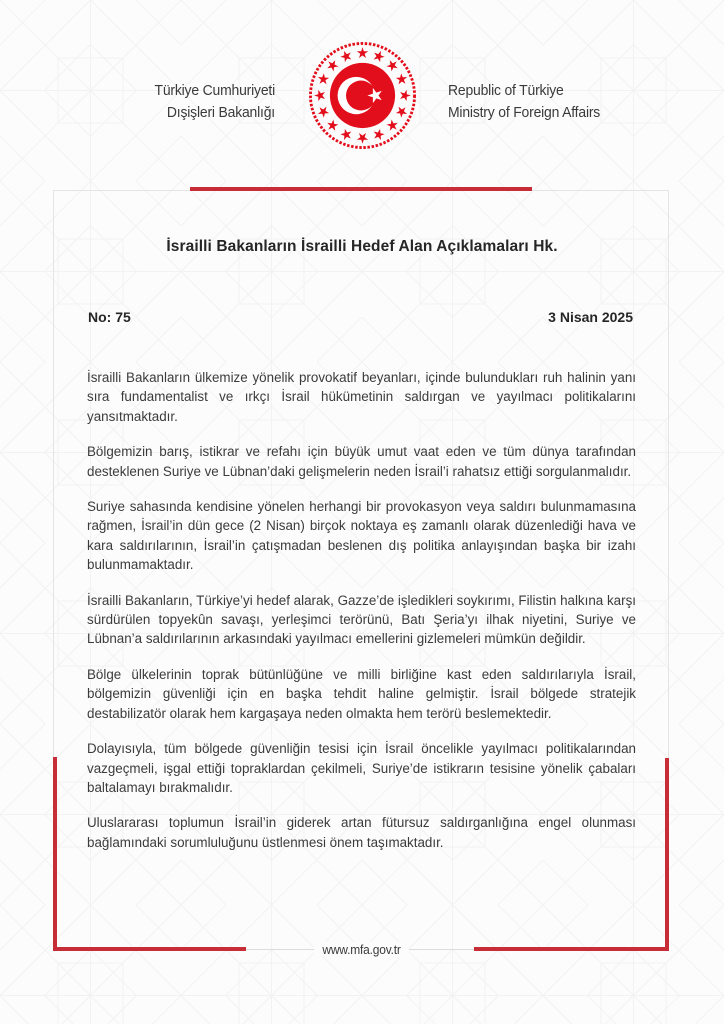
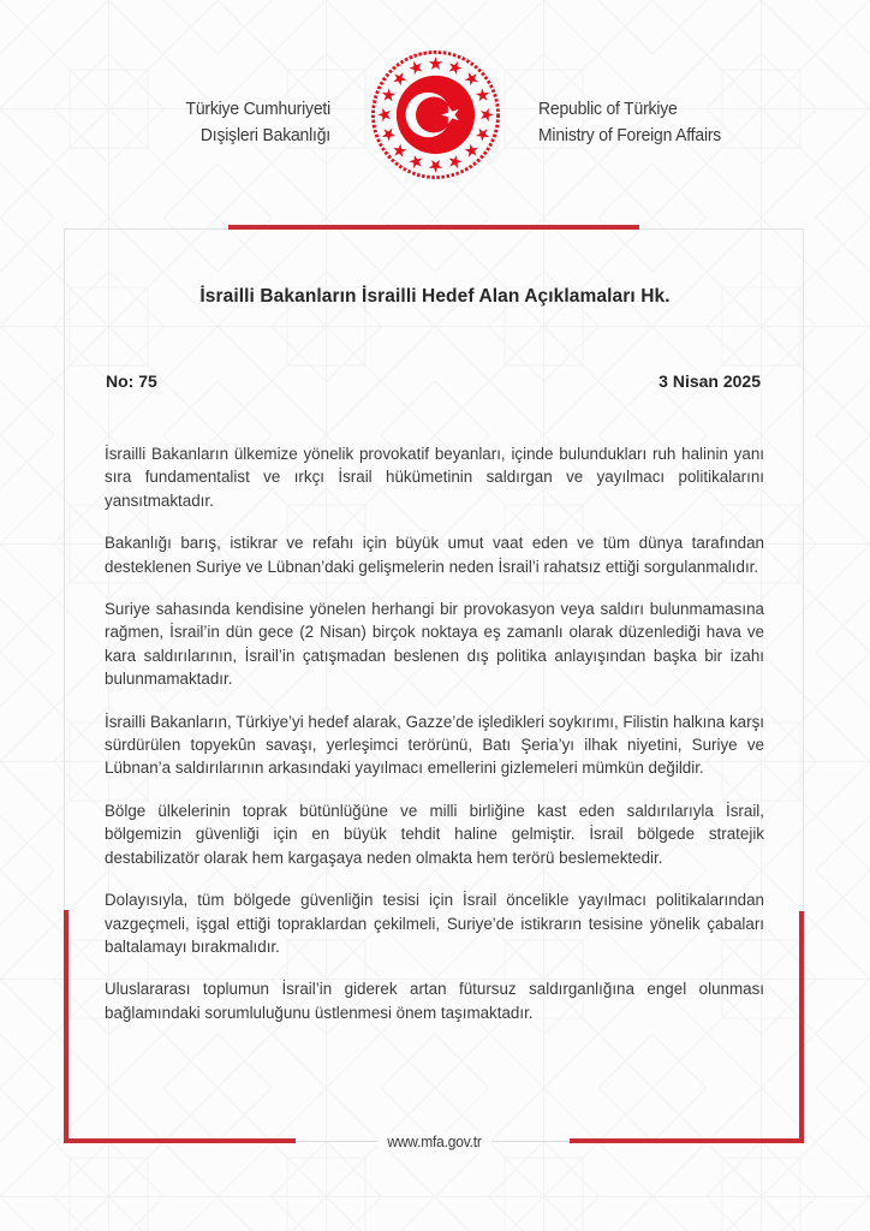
  Türkiye Cumhuriyeti
  Dışişleri Bakanlığı
  Republic of Türkiye
  Ministry of Foreign Affairs
  İsrailli Bakanların İsrailli Hedef Alan Açıklamaları Hk.
  No: 75
  3 Nisan 2025
  İsrailli Bakanların ülkemize yönelik provokatif beyanları, içinde bulundukları ruh halinin yanı sıra fundamentalist ve ırkçı İsrail hükümetinin saldırgan ve yayılmacı politikalarını yansıtmaktadır.
- Bölgemizin barış, istikrar ve refahı için büyük umut vaat eden ve tüm dünya tarafından desteklenen Suriye ve Lübnan’daki gelişmelerin neden İsrail’i rahatsız ettiği sorgulanmalıdır.
+ Bakanlığı barış, istikrar ve refahı için büyük umut vaat eden ve tüm dünya tarafından desteklenen Suriye ve Lübnan’daki gelişmelerin neden İsrail’i rahatsız ettiği sorgulanmalıdır.
  Suriye sahasında kendisine yönelen herhangi bir provokasyon veya saldırı bulunmamasına rağmen, İsrail’in dün gece (2 Nisan) birçok noktaya eş zamanlı olarak düzenlediği hava ve kara saldırılarının, İsrail’in çatışmadan beslenen dış politika anlayışından başka bir izahı bulunmamaktadır.
  İsrailli Bakanların, Türkiye’yi hedef alarak, Gazze’de işledikleri soykırımı, Filistin halkına karşı sürdürülen topyekûn savaşı, yerleşimci terörünü, Batı Şeria’yı ilhak niyetini, Suriye ve Lübnan’a saldırılarının arkasındaki yayılmacı emellerini gizlemeleri mümkün değildir.
- Bölge ülkelerinin toprak bütünlüğüne ve milli birliğine kast eden saldırılarıyla İsrail, bölgemizin güvenliği için en başka tehdit haline gelmiştir. İsrail bölgede stratejik destabilizatör olarak hem kargaşaya neden olmakta hem terörü beslemektedir.
+ Bölge ülkelerinin toprak bütünlüğüne ve milli birliğine kast eden saldırılarıyla İsrail, bölgemizin güvenliği için en büyük tehdit haline gelmiştir. İsrail bölgede stratejik destabilizatör olarak hem kargaşaya neden olmakta hem terörü beslemektedir.
  Dolayısıyla, tüm bölgede güvenliğin tesisi için İsrail öncelikle yayılmacı politikalarından vazgeçmeli, işgal ettiği topraklardan çekilmeli, Suriye’de istikrarın tesisine yönelik çabaları baltalamayı bırakmalıdır.
  Uluslararası toplumun İsrail’in giderek artan fütursuz saldırganlığına engel olunması bağlamındaki sorumluluğunu üstlenmesi önem taşımaktadır.
  www.mfa.gov.tr
